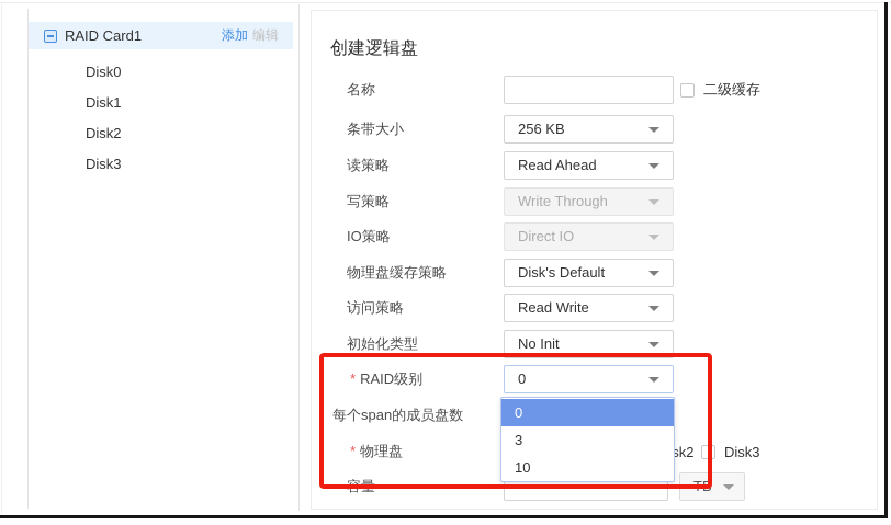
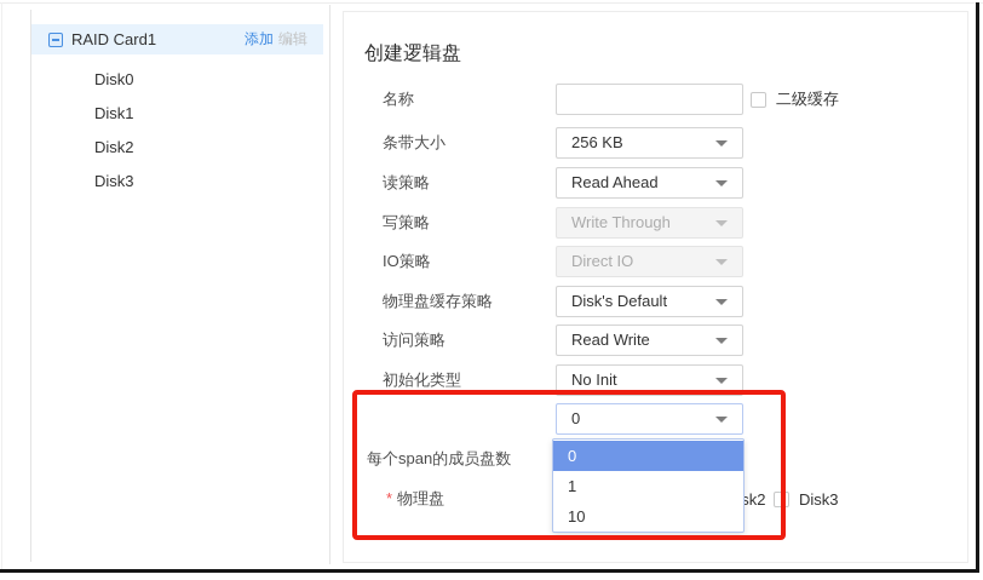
  RAID Card1
  添加
  编辑
  Disk0
  Disk1
  Disk2
  Disk3
  创建逻辑盘
  名称
  二级缓存
  条带大小
  256 KB
  读策略
  Read Ahead
  写策略
  Write Through
  IO策略
  Direct IO
  物理盘缓存策略
  Disk's Default
  访问策略
  Read Write
  初始化类型
  No Init
- * RAID级别
  0
  每个span的成员盘数
  * 物理盘
  Disk3
- 容量
- TB
  0
- 3
+ 1
  10
